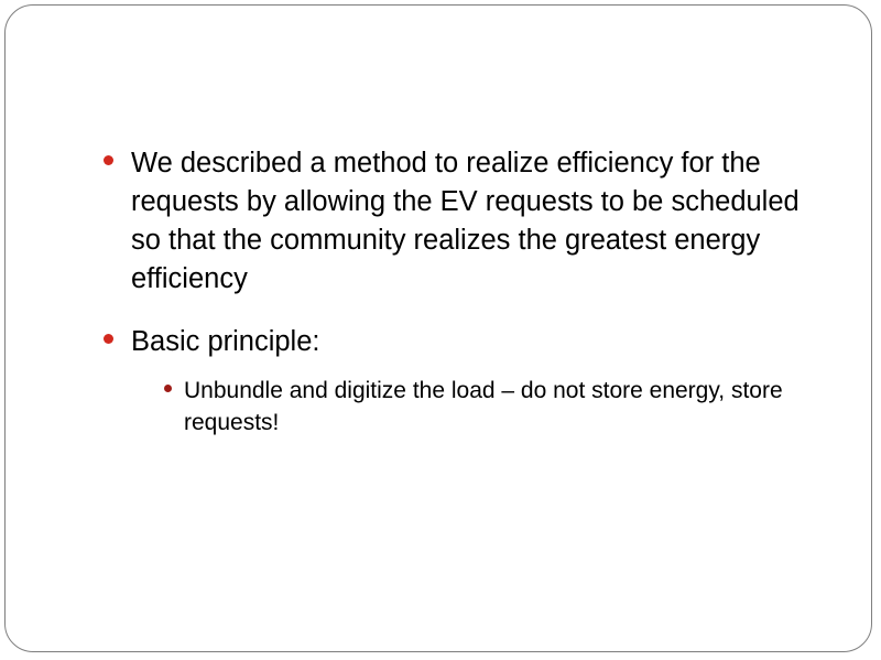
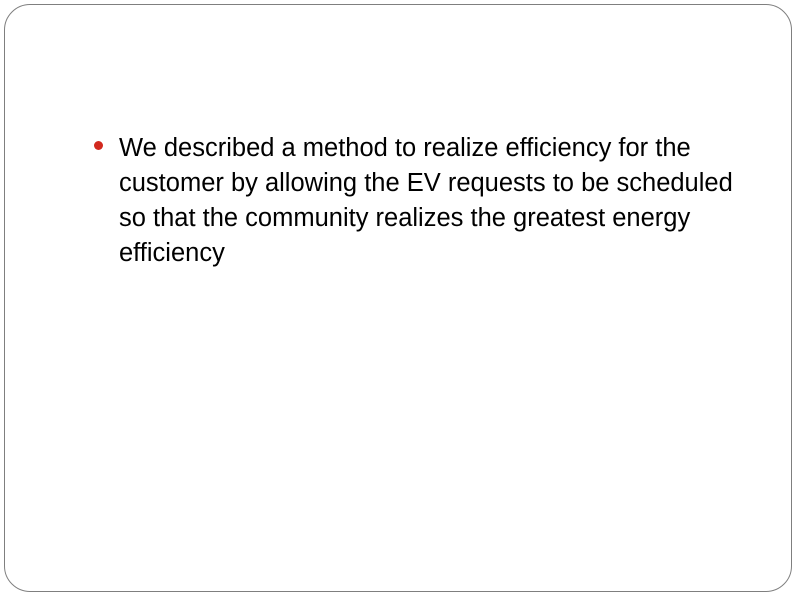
- We described a method to realize efficiency for the requests by allowing the EV requests to be scheduled so that the community realizes the greatest energy efficiency
+ We described a method to realize efficiency for the customer by allowing the EV requests to be scheduled so that the community realizes the greatest energy efficiency
- Basic principle:
- Unbundle and digitize the load – do not store energy, store requests!
